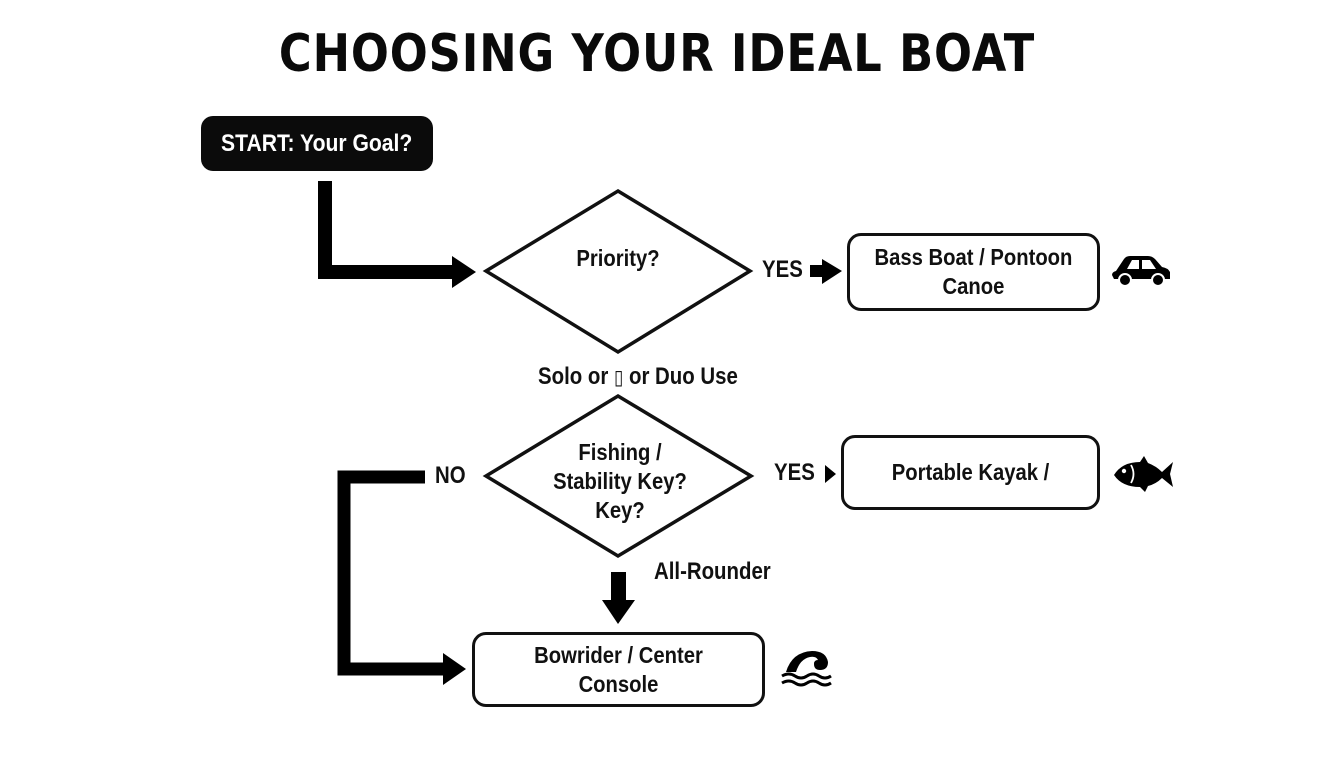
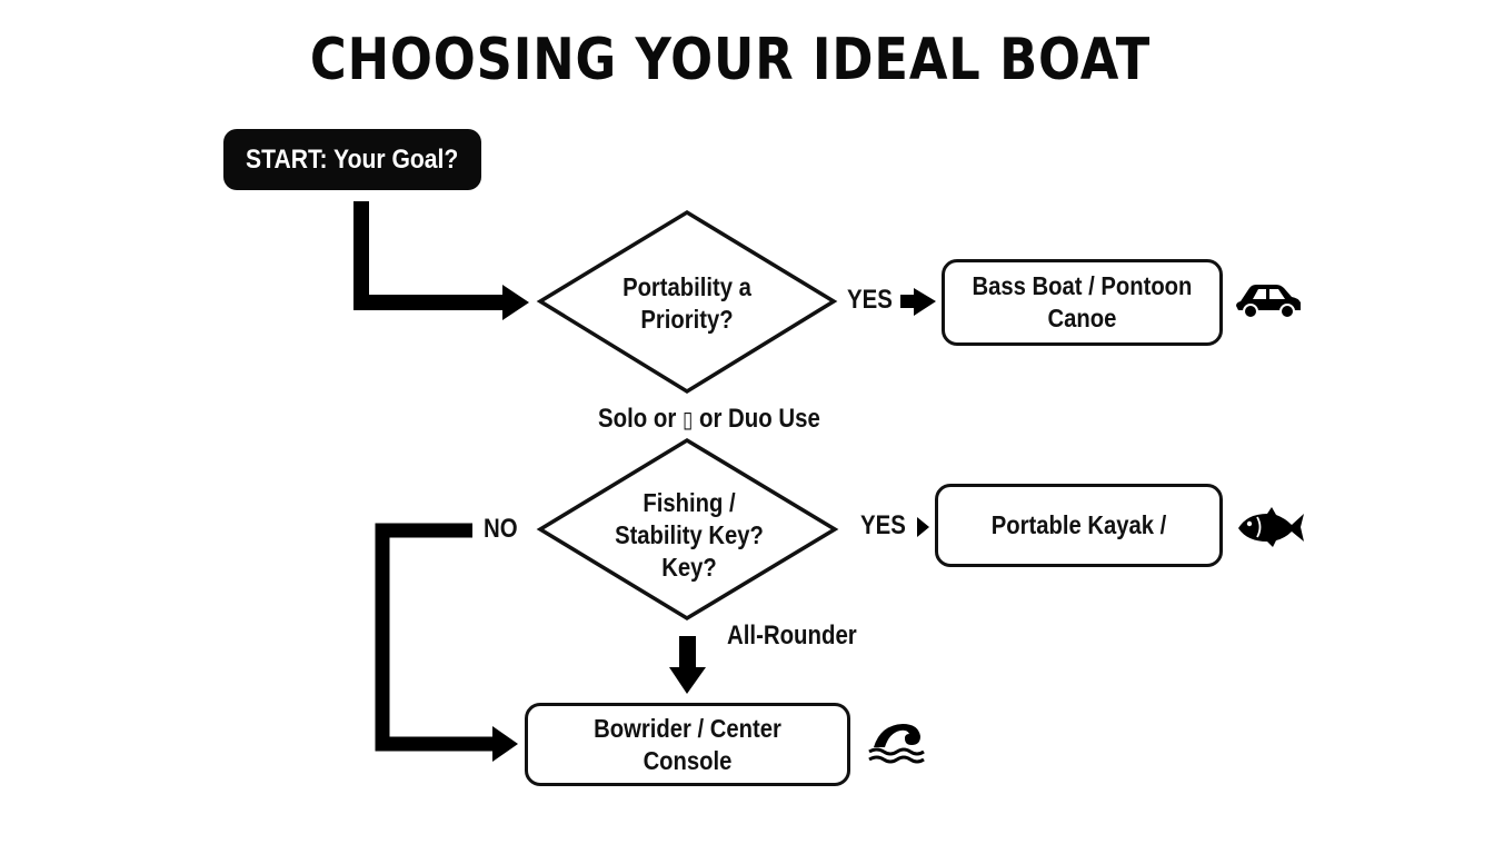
  CHOOSING YOUR IDEAL BOAT
  START: Your Goal?
+ Portability a
  Priority?
  YES
  Bass Boat / Pontoon
  Canoe
  Solo or ▯ or Duo Use
  Fishing /
  Stability Key?
  Key?
  NO
  YES
  Portable Kayak /
  All-Rounder
  Bowrider / Center Console
